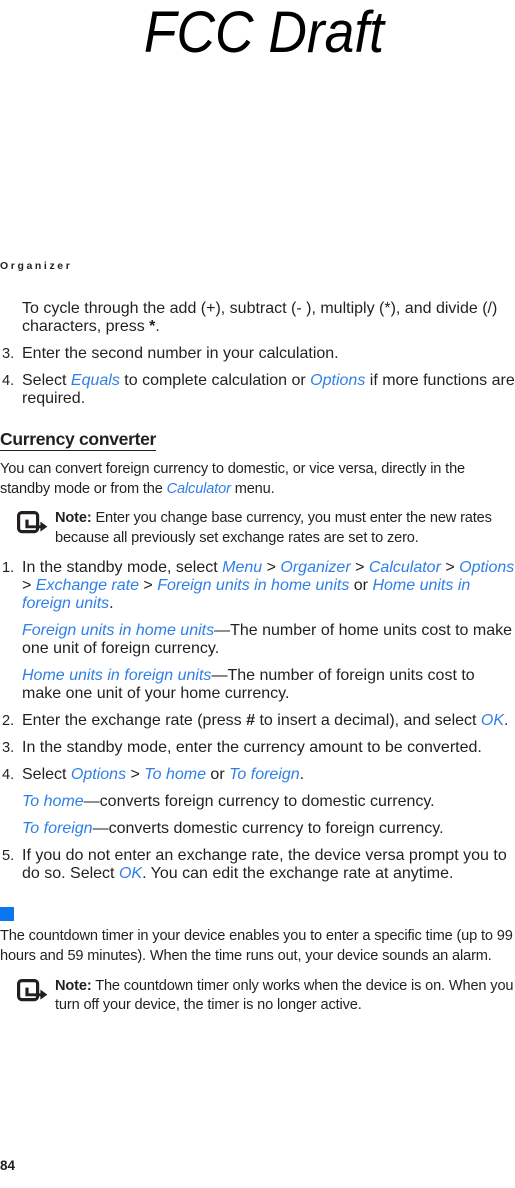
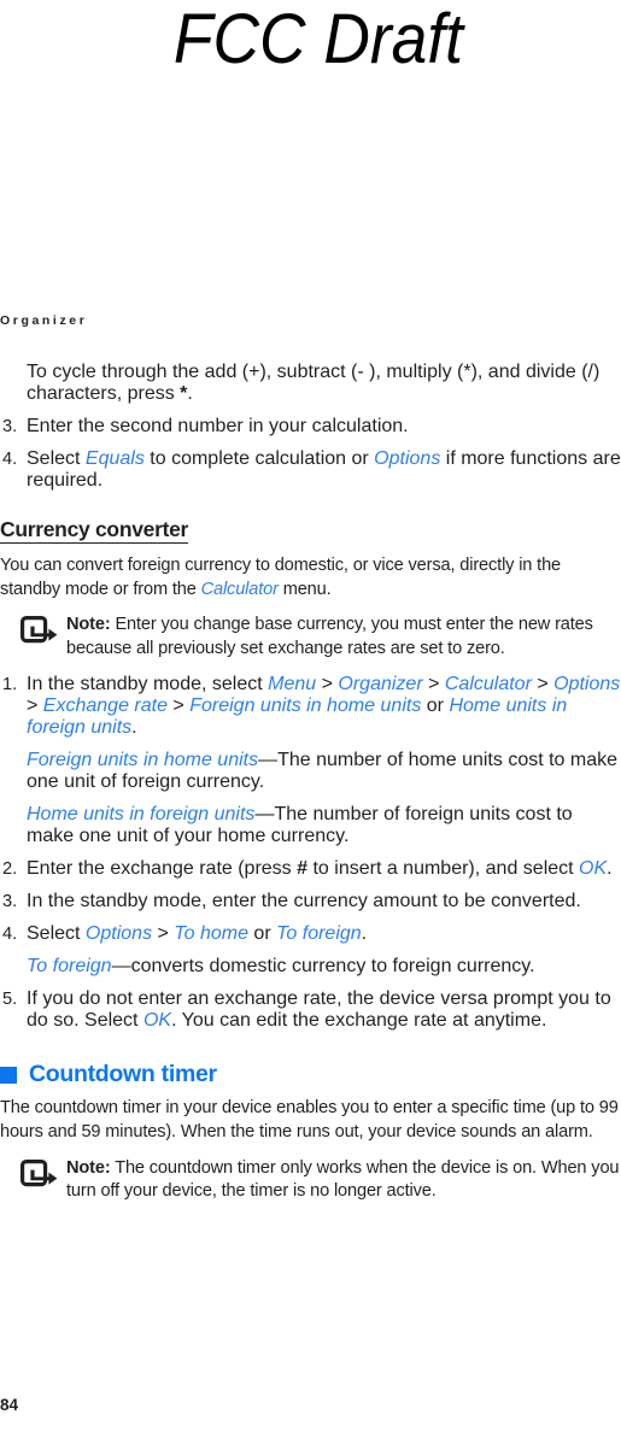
  FCC Draft
  Organizer
  To cycle through the add (+), subtract (- ), multiply (*), and divide (/) characters, press *.
  3.
  Enter the second number in your calculation.
  4.
  Select Equals to complete calculation or Options if more functions are required.
  Currency converter
  You can convert foreign currency to domestic, or vice versa, directly in the standby mode or from the Calculator menu.
  Note: Enter you change base currency, you must enter the new rates because all previously set exchange rates are set to zero.
  1.
  In the standby mode, select Menu > Organizer > Calculator > Options > Exchange rate > Foreign units in home units or Home units in foreign units.
  Foreign units in home units—The number of home units cost to make one unit of foreign currency.
  Home units in foreign units—The number of foreign units cost to make one unit of your home currency.
  2.
- Enter the exchange rate (press # to insert a decimal), and select OK.
+ Enter the exchange rate (press # to insert a number), and select OK.
  3.
  In the standby mode, enter the currency amount to be converted.
  4.
  Select Options > To home or To foreign.
- To home—converts foreign currency to domestic currency.
  To foreign—converts domestic currency to foreign currency.
  5.
  If you do not enter an exchange rate, the device versa prompt you to do so. Select OK. You can edit the exchange rate at anytime.
+ Countdown timer
  The countdown timer in your device enables you to enter a specific time (up to 99 hours and 59 minutes). When the time runs out, your device sounds an alarm.
  Note: The countdown timer only works when the device is on. When you turn off your device, the timer is no longer active.
  84
